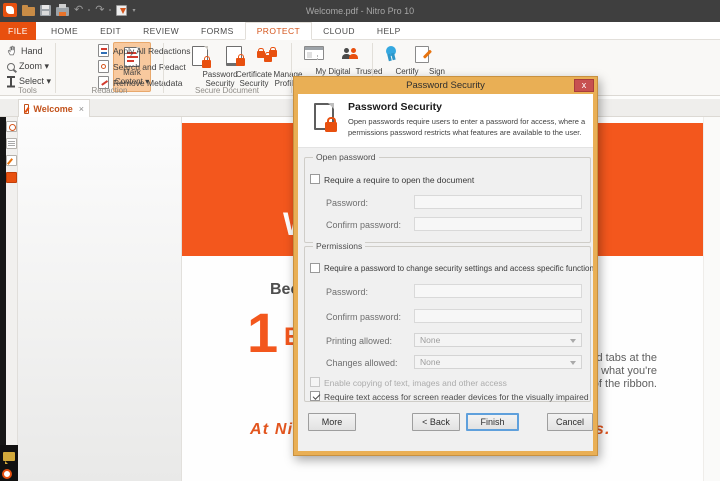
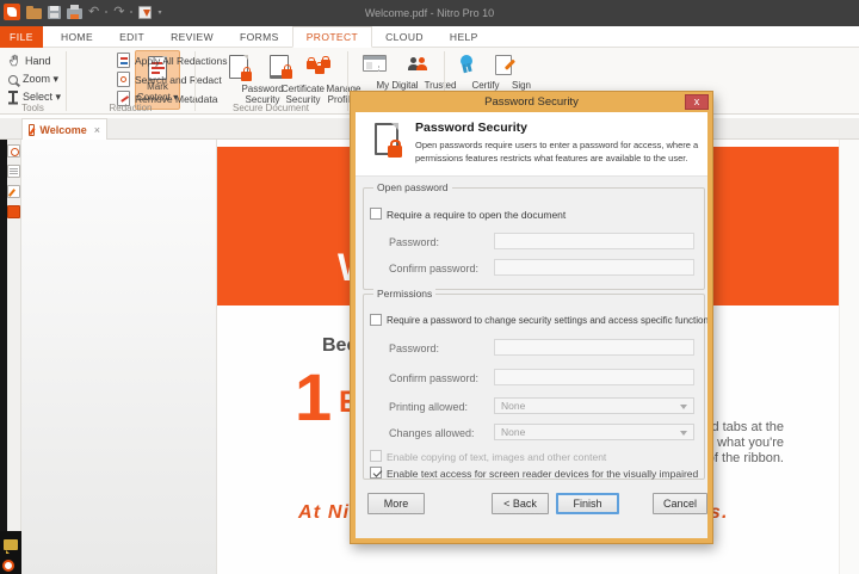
  ↶
  ↷
  Welcome.pdf - Nitro Pro 10
  FILE
  HOME
  EDIT
  REVIEW
  FORMS
  PROTECT
  CLOUD
  HELP
  Hand
  Zoom ▾
  Select ▾
  Tools
  Mark
  Content ▾
  Apply All Redactions
  Search and Redact
  Remove Metdata
  Redaction
  Password
  Security
  Certificate
  Security
  Mange
  Secure Document
  My Digital
  Trused
  Certify
  Sign
  Welcome
  ×
  1
  Password Security
  x
  Password Security
  Open passwords require users to enter a password for access, where a
- permissions password restricts what features are available to the user.
+ permissions features restricts what features are available to the user.
  Open password
  Require a require to open the document
  Password:
  Confirm password:
  Permissions
  Require a password to change security settings and access specific function
  Password:
  Confirm password:
  Printing allowed:
  None
  Changes allowed:
  None
- Enable copying of text, images and other access
+ Enable copying of text, images and other content
- Require text access for screen reader devices for the visually impaired
+ Enable text access for screen reader devices for the visually impaired
  More
  < Back
  Finish
  Cancel
